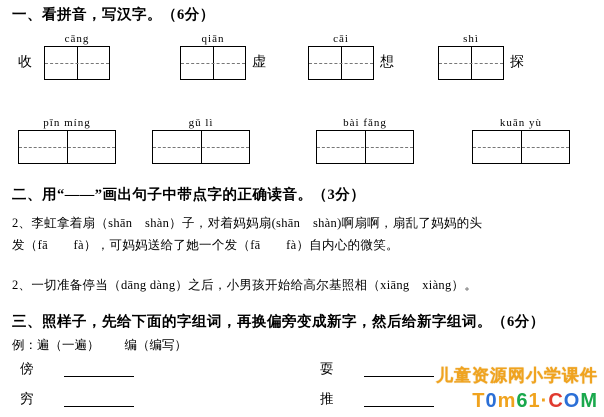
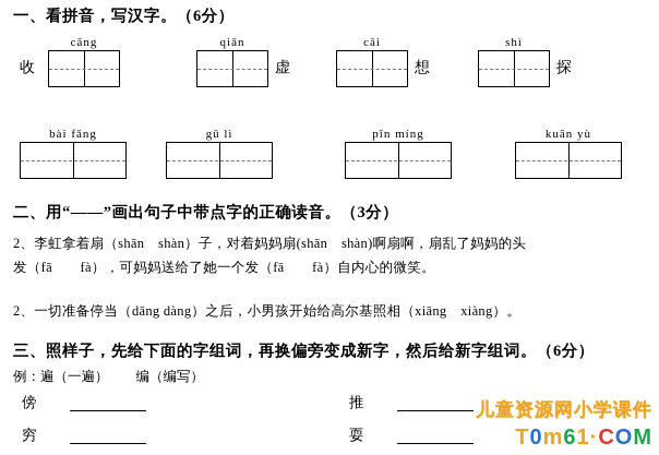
  一、看拼音，写汉字。（6分）
  cāng
  收
  qiān
  虚
  cāi
  想
  shì
  探
- pīn míng
+ bài fǎng
  gǔ lì
- bài fǎng
+ pīn míng
  kuān yù
  二、用“——”画出句子中带点字的正确读音。（3分）
  2、李虹拿着扇（shān shàn）子，对着妈妈扇(shān shàn)啊扇啊，扇乱了妈妈的头
  发（fā fà），可妈妈送给了她一个发（fā fà）自内心的微笑。
  2、一切准备停当（dāng dàng）之后，小男孩开始给高尔基照相（xiāng xiàng）。
  三、照样子，先给下面的字组词，再换偏旁变成新字，然后给新字组词。（6分）
  例：遍（一遍） 编（编写）
  傍
- 耍
+ 推
  穷
- 推
+ 耍
  儿童资源网小学课件
  T0m61·COM
